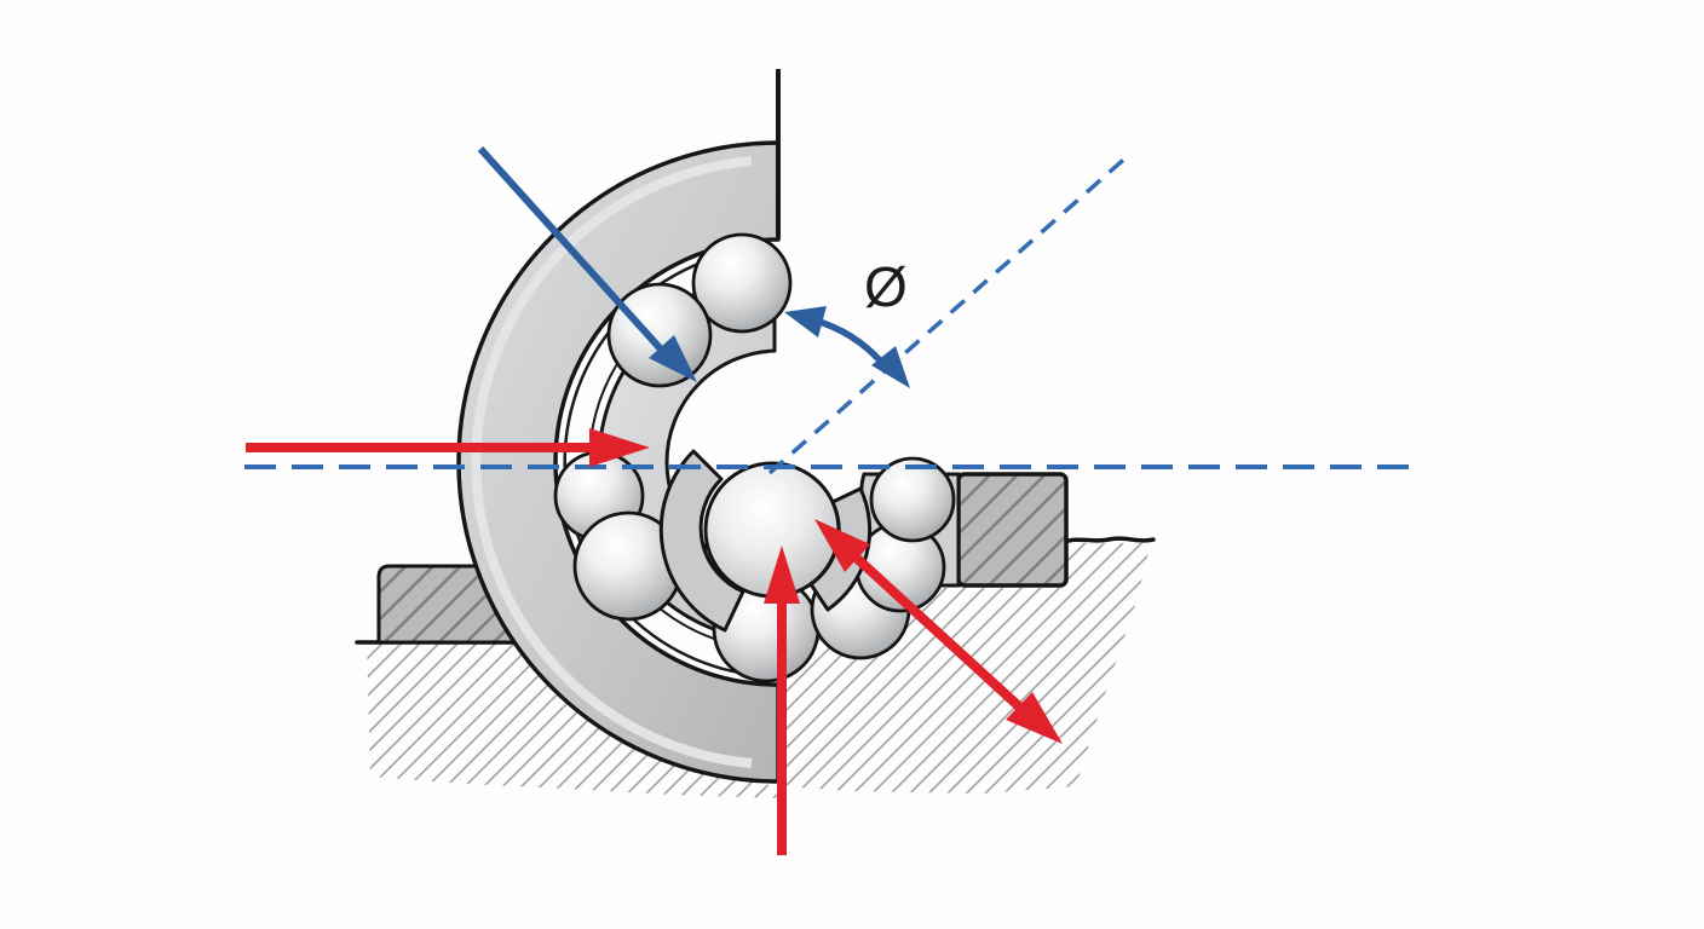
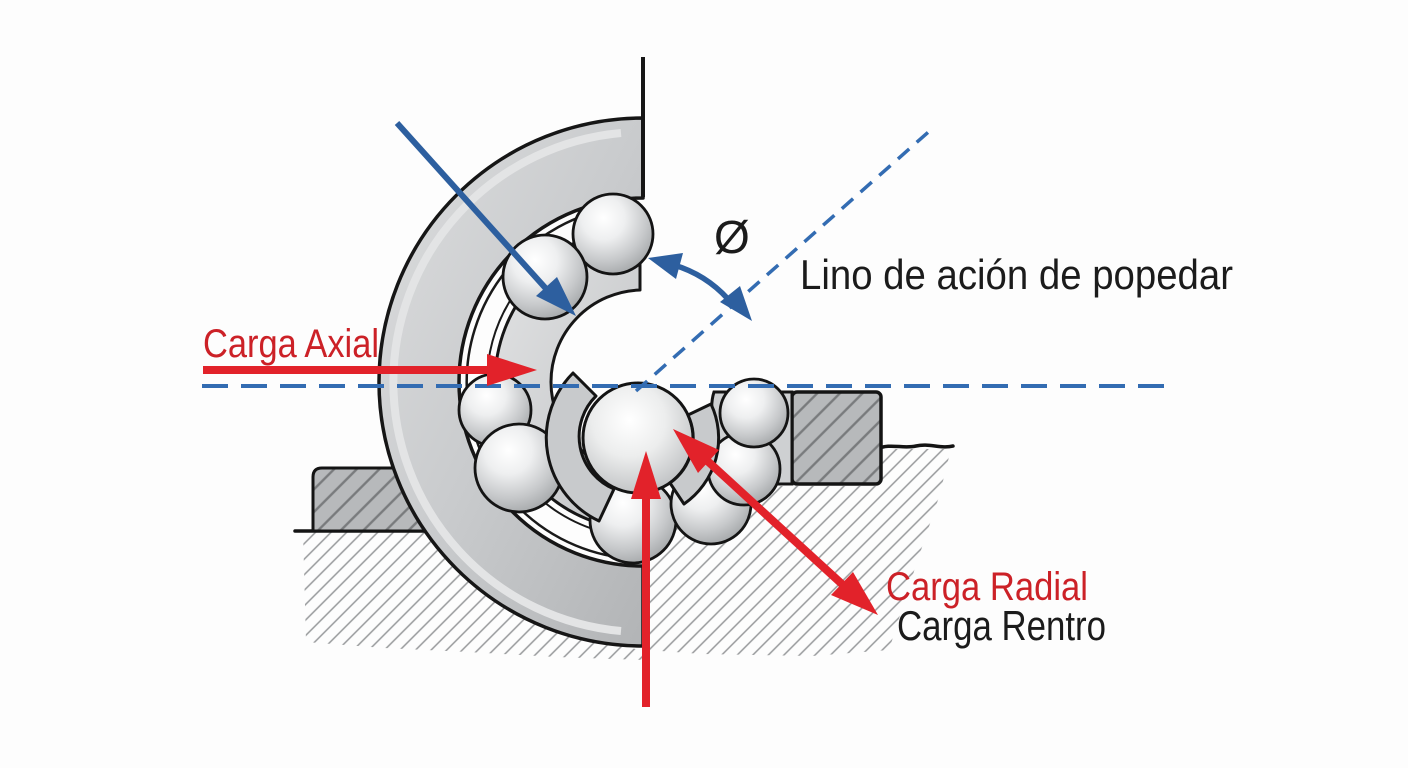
+ Carga Axial
+ Lino de ación de popedar
+ Carga Radial
+ Carga Rentro
  Ø
